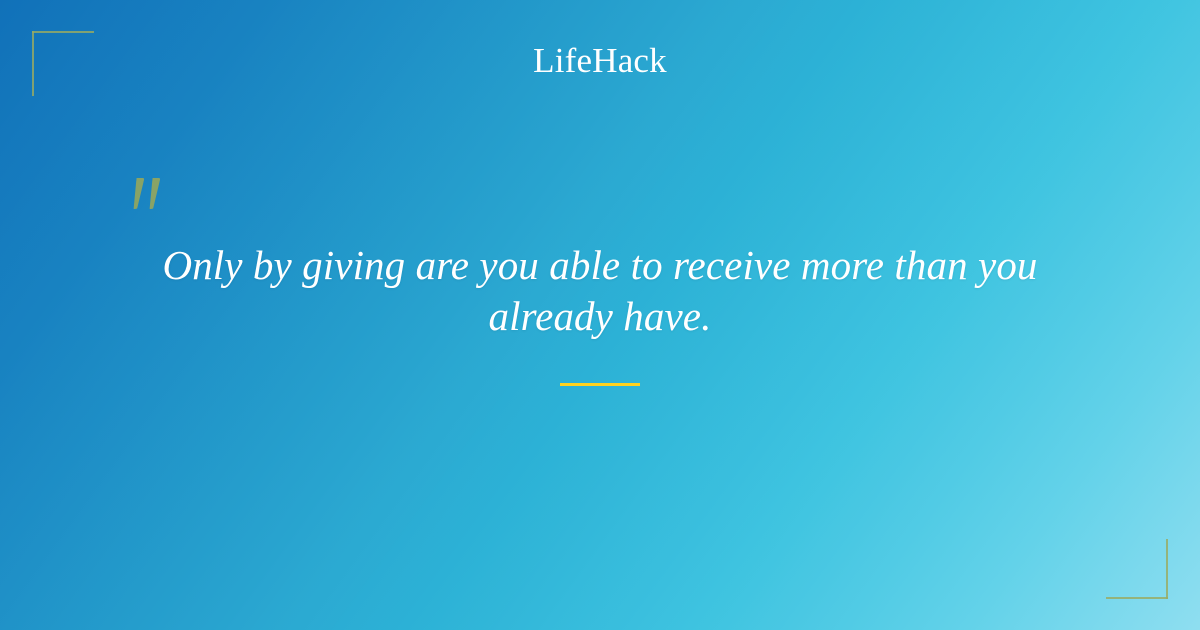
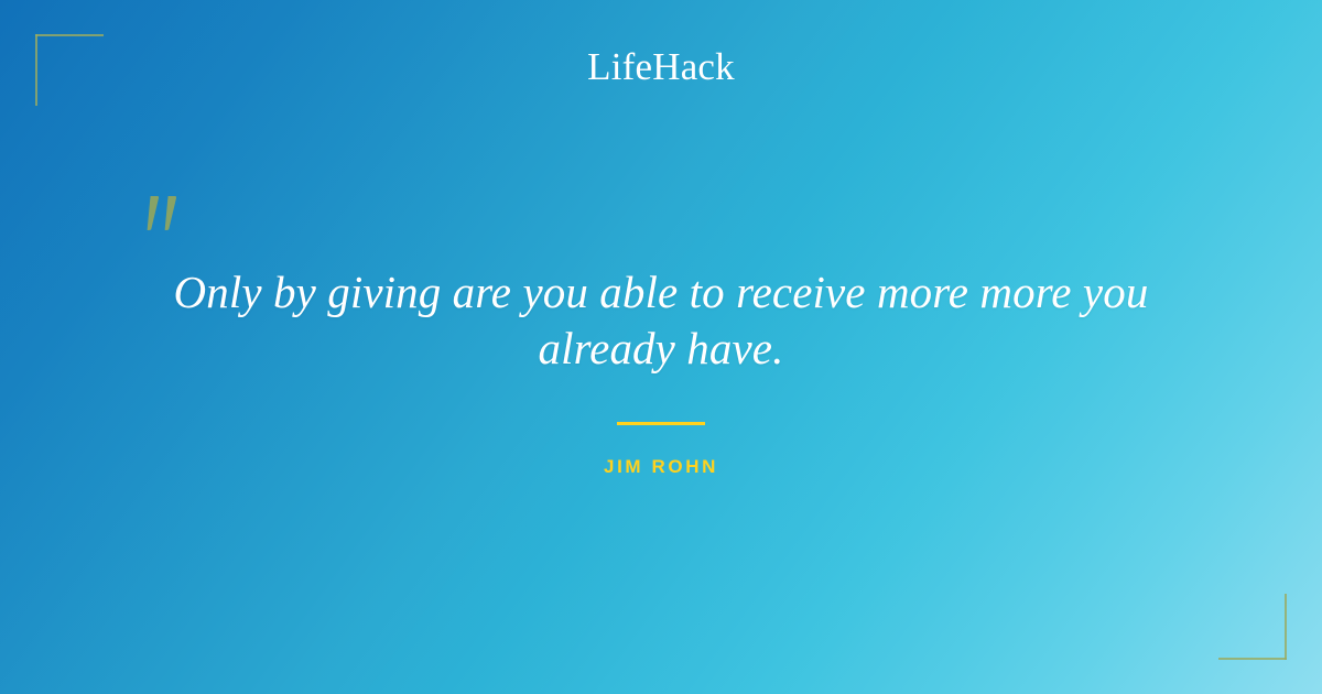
  LifeHack
- Only by giving are you able to receive more than you already have.
+ Only by giving are you able to receive more more you already have.
+ JIM ROHN
